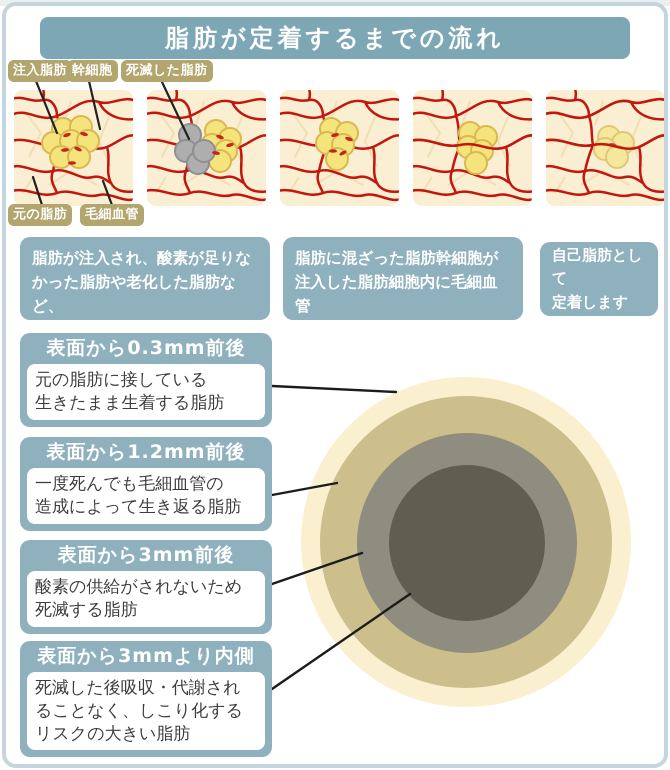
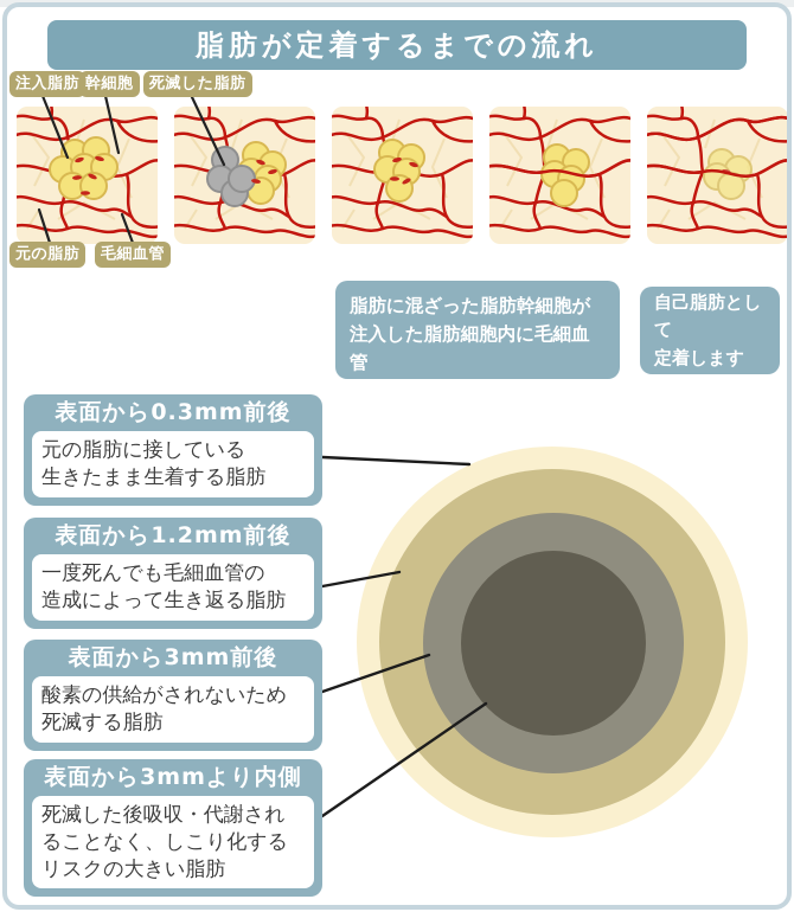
  脂肪が定着するまでの流れ
  注入脂肪
  幹細胞
  死滅した脂肪
  元の脂肪
  毛細血管
- 脂肪が注入され、酸素が足りな
- かった脂肪や老化した脂肪など、
- 脂肪の一部が死滅します。
  脂肪に混ざった脂肪幹細胞が
  注入した脂肪細胞内に毛細血管
  自己脂肪として
  定着します
  表面から0.3mm前後
  元の脂肪に接している
  生きたまま生着する脂肪
  表面から1.2mm前後
  一度死んでも毛細血管の
  造成によって生き返る脂肪
  表面から3mm前後
  酸素の供給がされないため
  死滅する脂肪
  表面から3mmより内側
  死滅した後吸収・代謝され
  ることなく、しこり化する
  リスクの大きい脂肪
